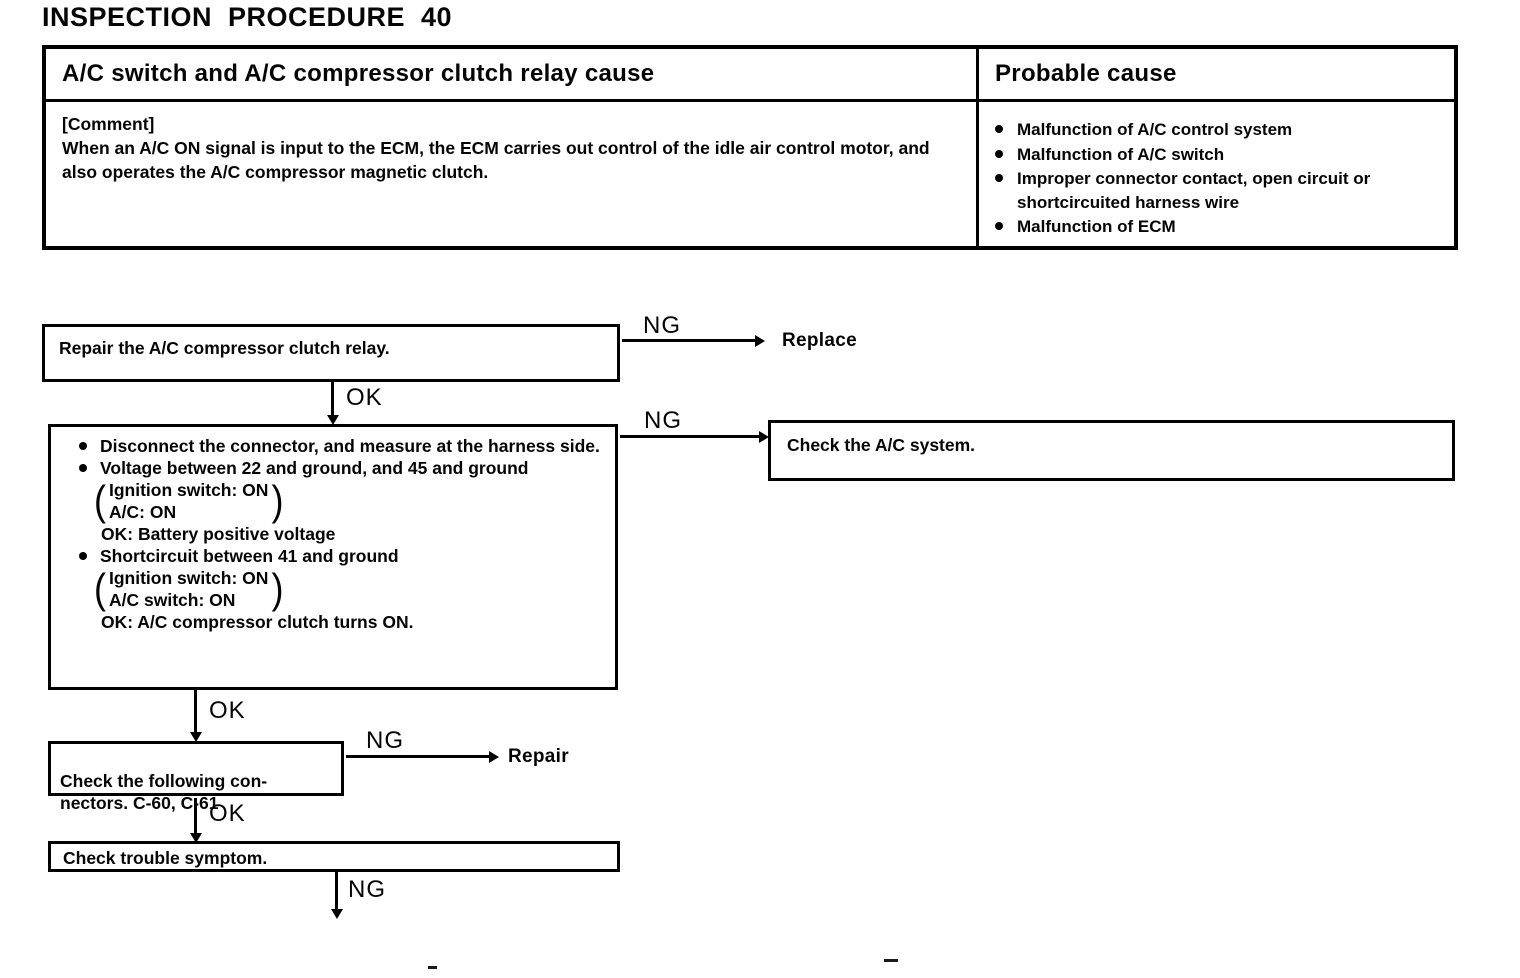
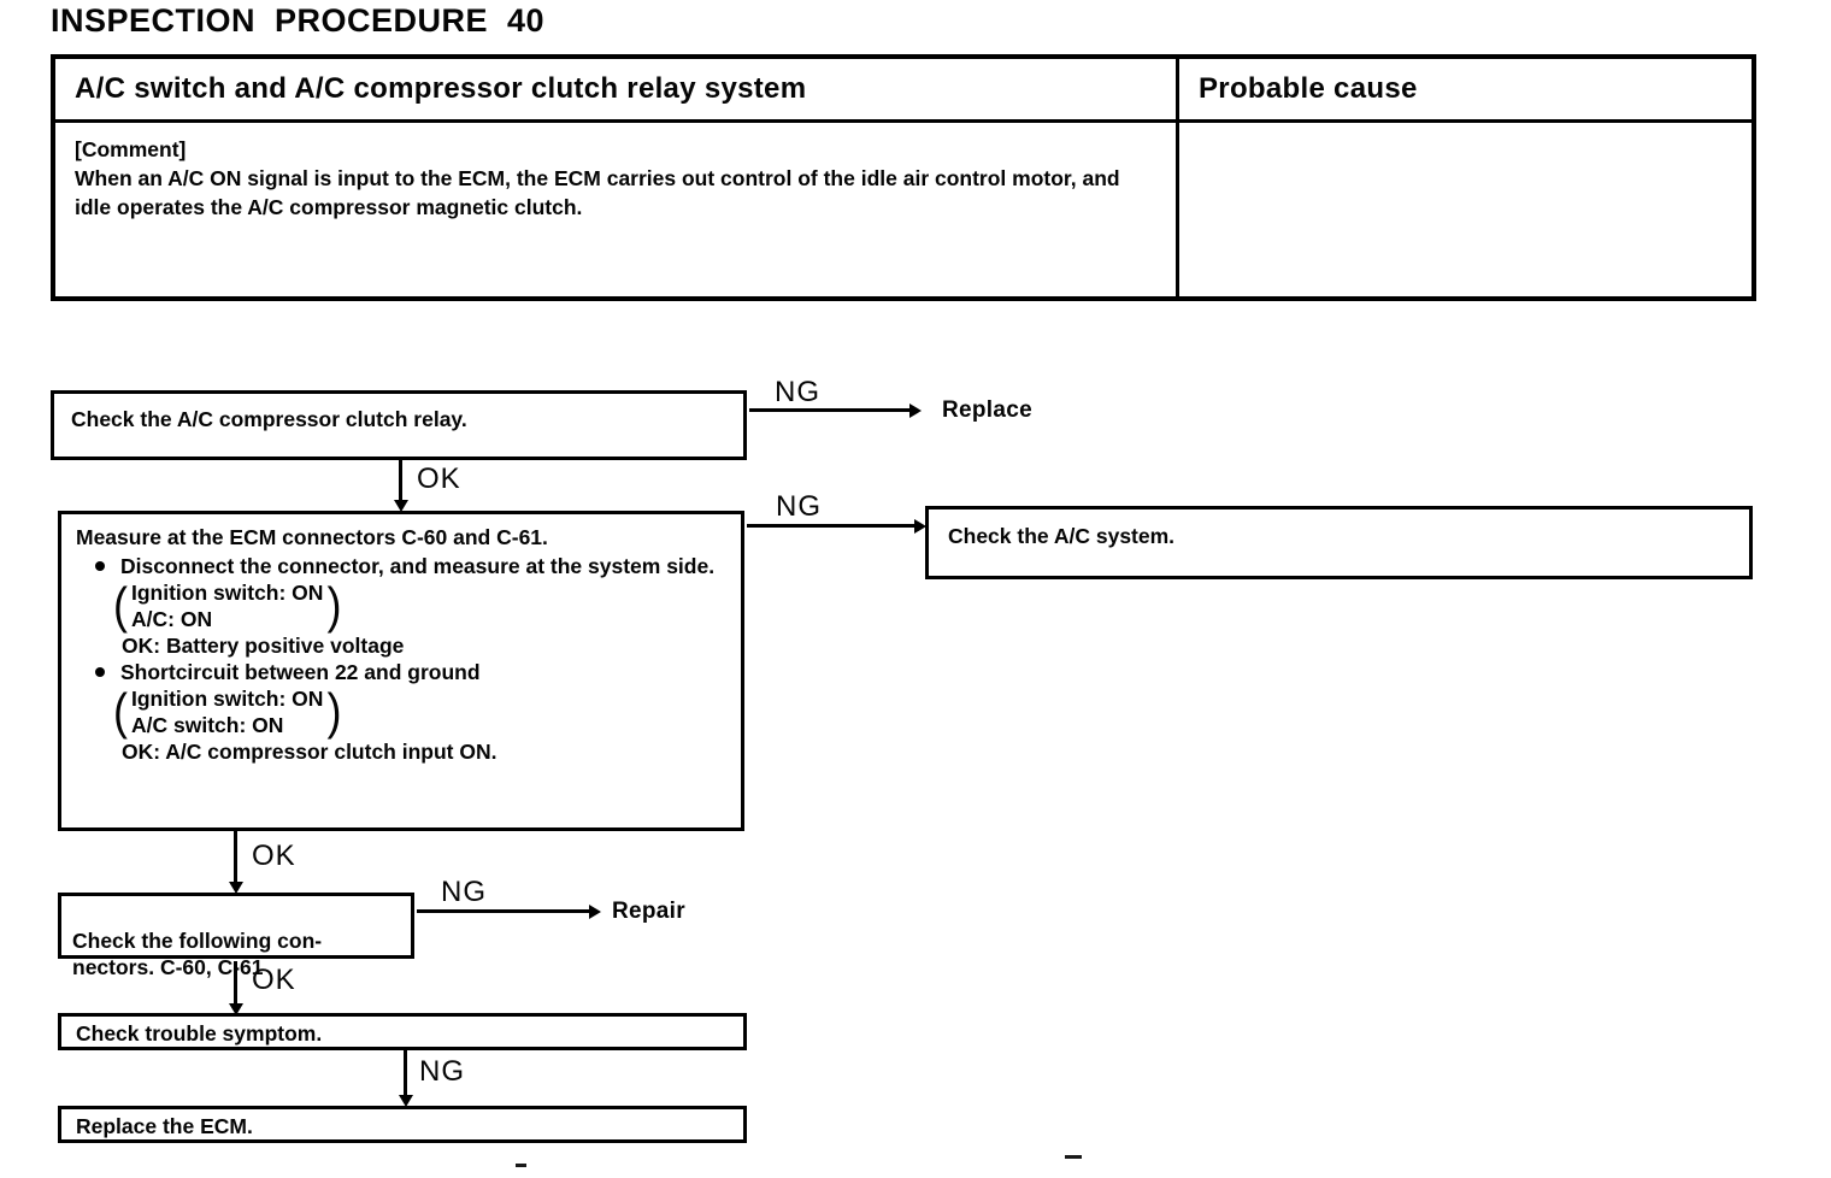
  INSPECTION PROCEDURE 40
- A/C switch and A/C compressor clutch relay cause
+ A/C switch and A/C compressor clutch relay system
  Probable cause
  [Comment]
- When an A/C ON signal is input to the ECM, the ECM carries out control of the idle air control motor, and also operates the A/C compressor magnetic clutch.
+ When an A/C ON signal is input to the ECM, the ECM carries out control of the idle air control motor, and idle operates the A/C compressor magnetic clutch.
- Malfunction of A/C control system
- Malfunction of A/C switch
- Improper connector contact, open circuit or shortcircuited harness wire
- Malfunction of ECM
- Repair the A/C compressor clutch relay.
+ Check the A/C compressor clutch relay.
  NG
  Replace
  OK
+ Measure at the ECM connectors C-60 and C-61.
- Disconnect the connector, and measure at the harness side.
+ Disconnect the connector, and measure at the system side.
- Voltage between 22 and ground, and 45 and ground
  (
  Ignition switch: ON
  A/C: ON
  )
  OK: Battery positive voltage
- Shortcircuit between 41 and ground
+ Shortcircuit between 22 and ground
  (
  Ignition switch: ON
  A/C switch: ON
  )
- OK: A/C compressor clutch turns ON.
+ OK: A/C compressor clutch input ON.
  NG
  Check the A/C system.
  OK
  Check the following con-
  nectors. C-60, C61
  NG
  Repair
  OK
  Check trouble symptom.
  NG
+ Replace the ECM.
